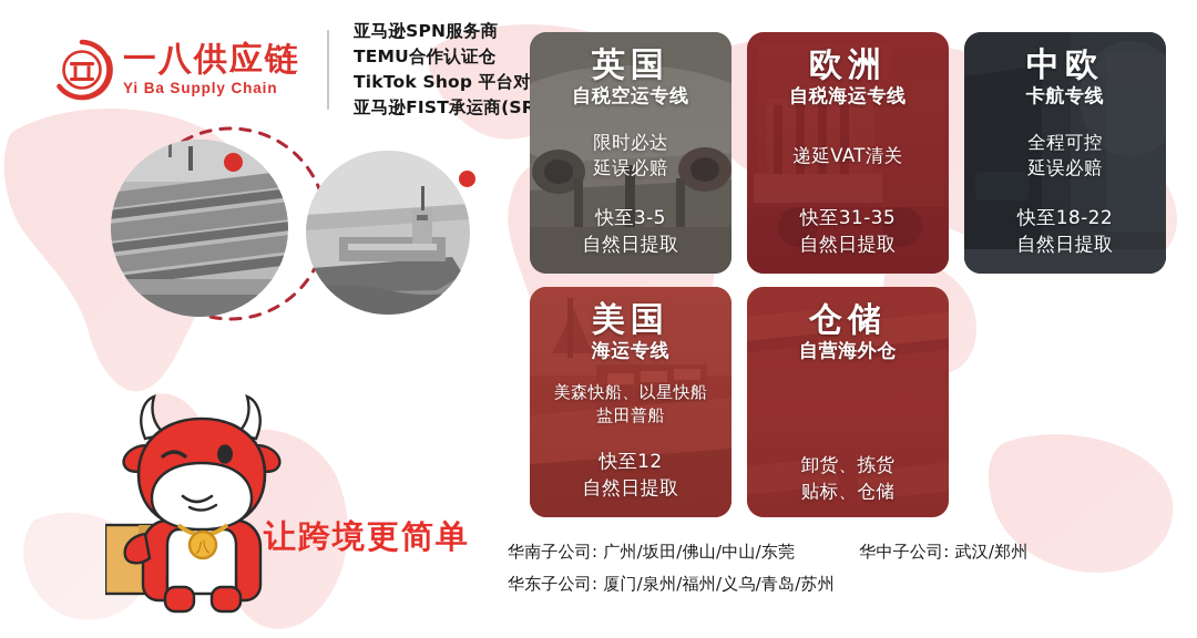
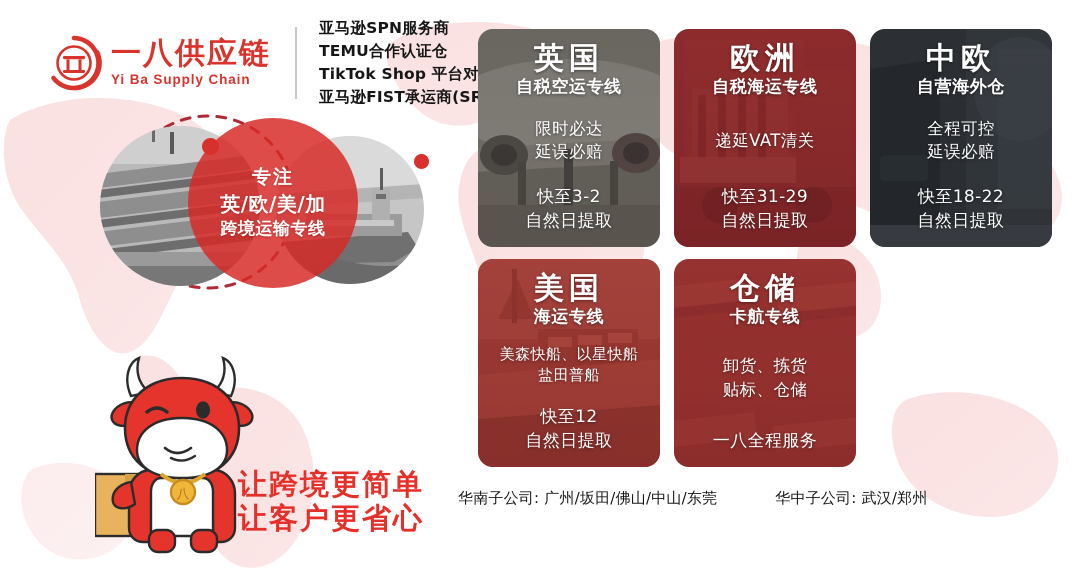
  一八供应链
  Yi Ba Supply Chain
  亚马逊SPN服务商
  TEMU合作认证仓
  TikTok Shop 平台对
  亚马逊FIST承运商(SR
+ 专注
+ 英/欧/美/加
+ 跨境运输专线
  八
  让跨境更简单
+ 让客户更省心
  英国
  自税空运专线
  限时必达
  延误必赔
- 快至3-5
+ 快至3-2
  自然日提取
  欧洲
  自税海运专线
  递延VAT清关
- 快至31-35
+ 快至31-29
  自然日提取
  中欧
- 卡航专线
+ 自营海外仓
  全程可控
  延误必赔
  快至18-22
  自然日提取
  美国
  海运专线
  美森快船、以星快船
  盐田普船
  快至12
  自然日提取
  仓储
- 自营海外仓
+ 卡航专线
  卸货、拣货
  贴标、仓储
+ 一八全程服务
  华南子公司: 广州/坂田/佛山/中山/东莞
  华中子公司: 武汉/郑州
- 华东子公司: 厦门/泉州/福州/义乌/青岛/苏州
